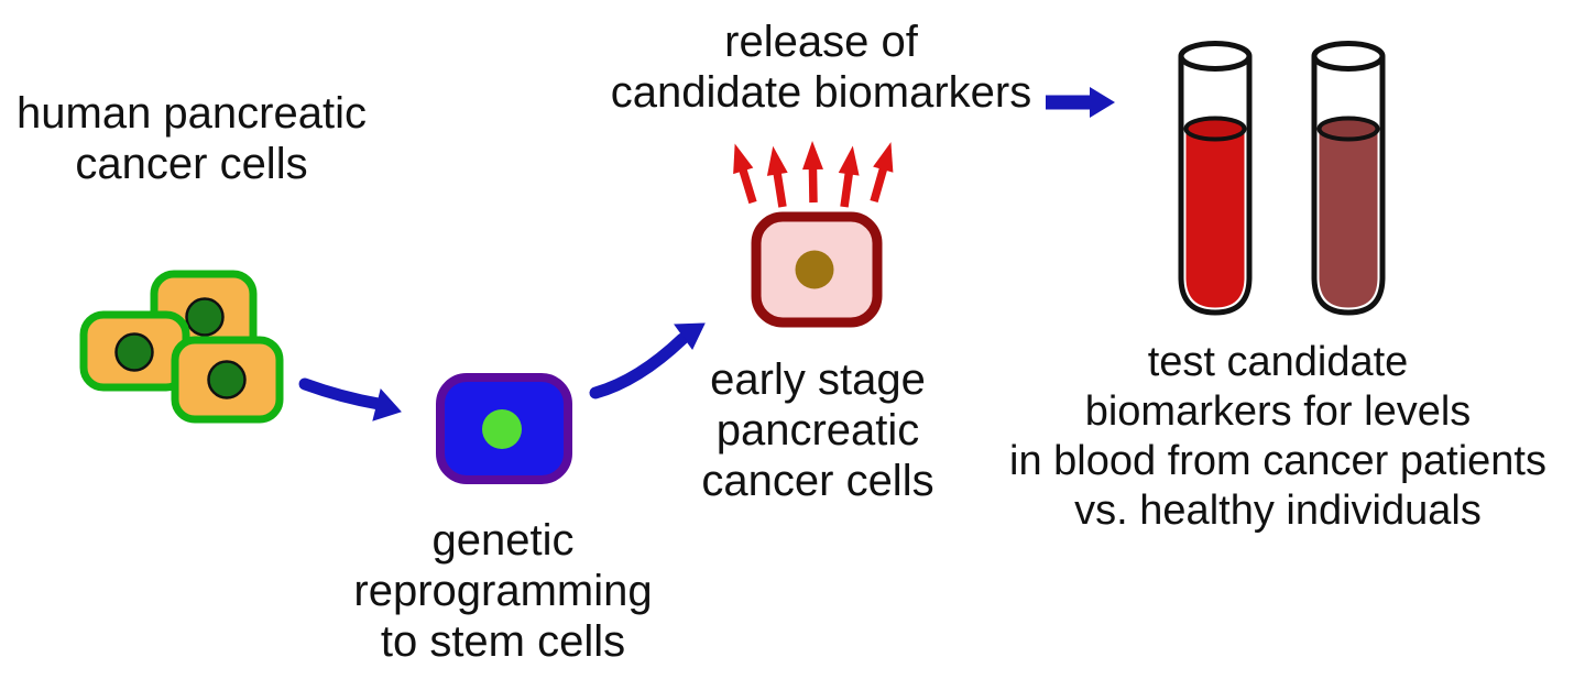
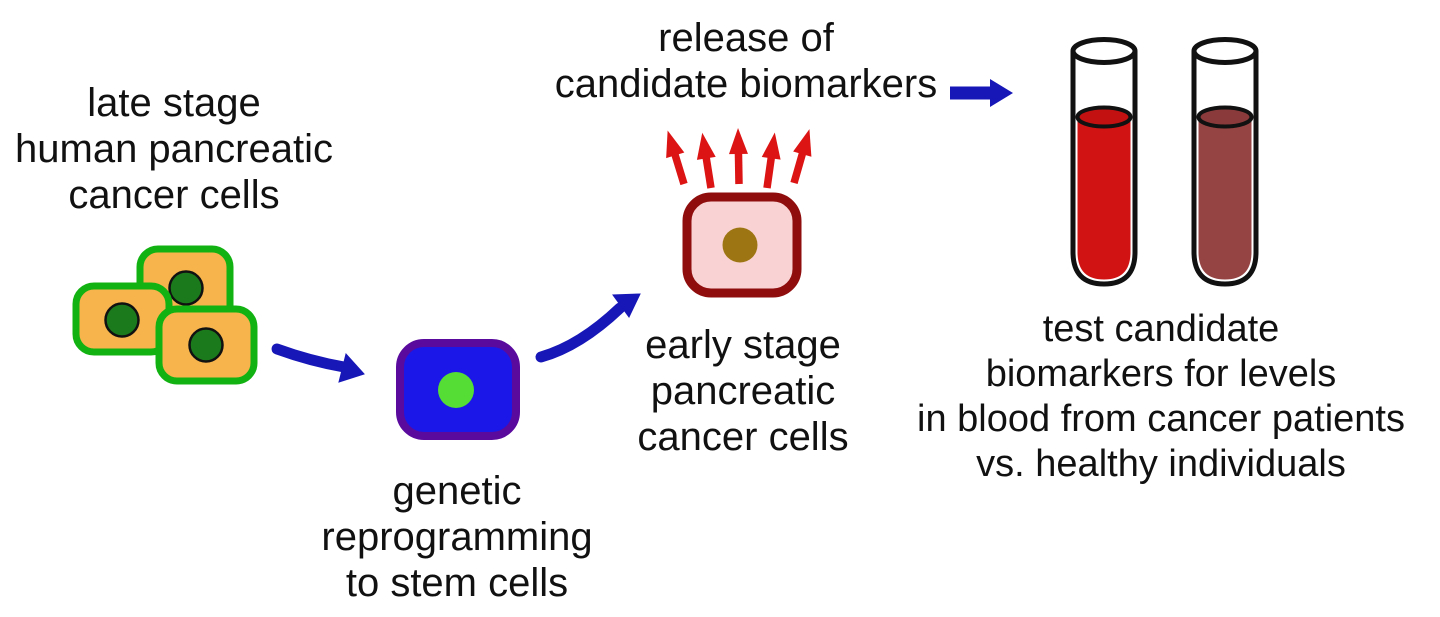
+ late stage
  human pancreatic
  cancer cells
  genetic
  reprogramming
  to stem cells
  early stage
  pancreatic
  cancer cells
  release of
  candidate biomarkers
  test candidate
  biomarkers for levels
  in blood from cancer patients
  vs. healthy individuals
